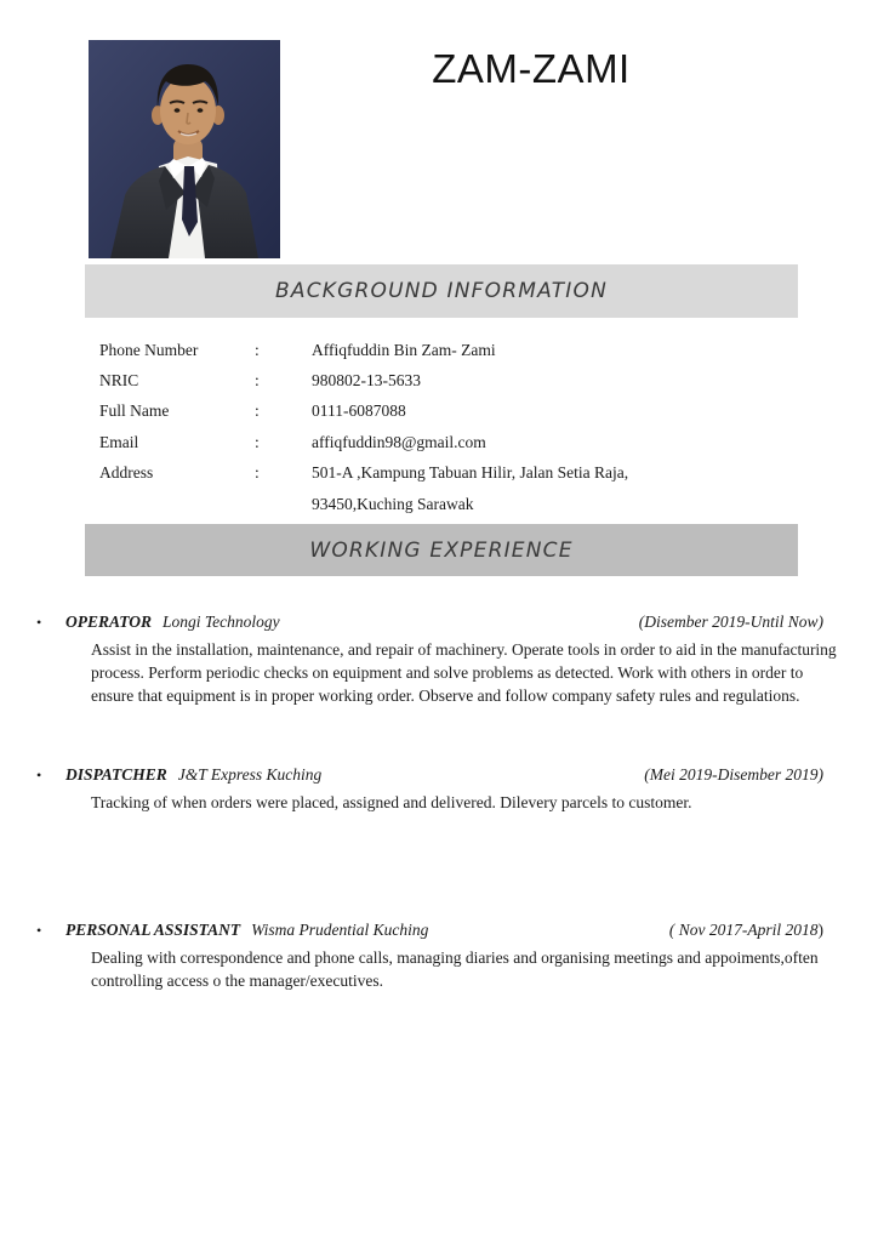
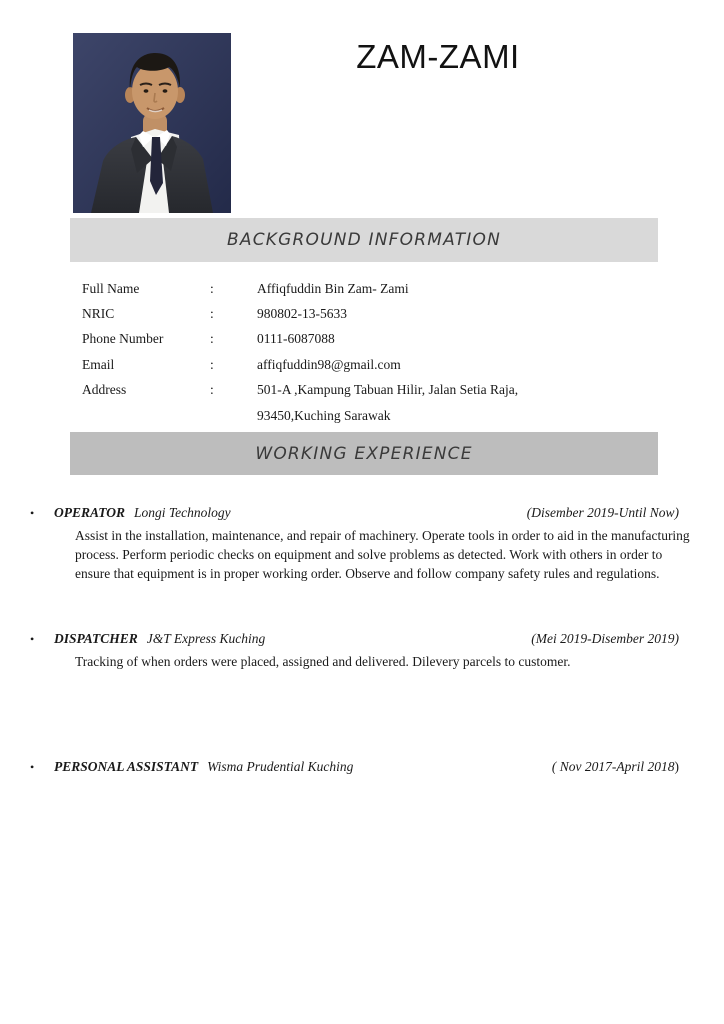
  ZAM-ZAMI
  BACKGROUND INFORMATION
- Phone Number
+ Full Name
  :
  Affiqfuddin Bin Zam- Zami
  NRIC
  :
  980802-13-5633
- Full Name
+ Phone Number
  :
  0111-6087088
  Email
  :
  affiqfuddin98@gmail.com
  Address
  :
  501-A ,Kampung Tabuan Hilir, Jalan Setia Raja,
  93450,Kuching Sarawak
  WORKING EXPERIENCE
  •
  OPERATOR
  Longi Technology
  (Disember 2019-Until Now)
  Assist in the installation, maintenance, and repair of machinery. Operate tools in order to aid in the manufacturing process. Perform periodic checks on equipment and solve problems as detected. Work with others in order to ensure that equipment is in proper working order. Observe and follow company safety rules and regulations.
  •
  DISPATCHER
  J&T Express Kuching
  (Mei 2019-Disember 2019)
  Tracking of when orders were placed, assigned and delivered. Dilevery parcels to customer.
  •
  PERSONAL ASSISTANT
  Wisma Prudential Kuching
  ( Nov 2017-April 2018)
- Dealing with correspondence and phone calls, managing diaries and organising meetings and appoiments,often controlling access o the manager/executives.
